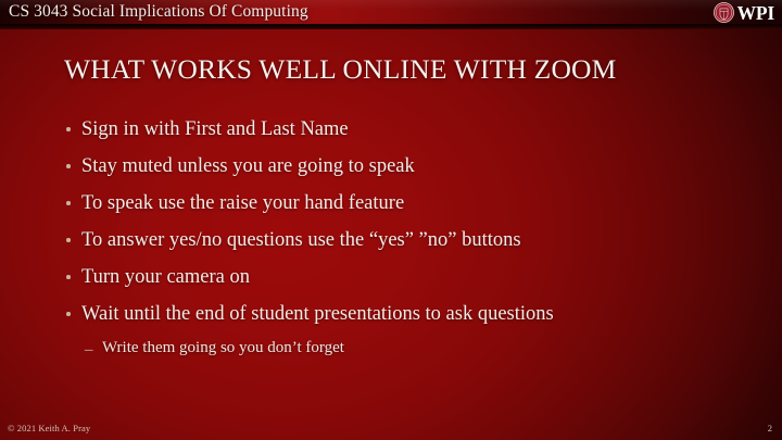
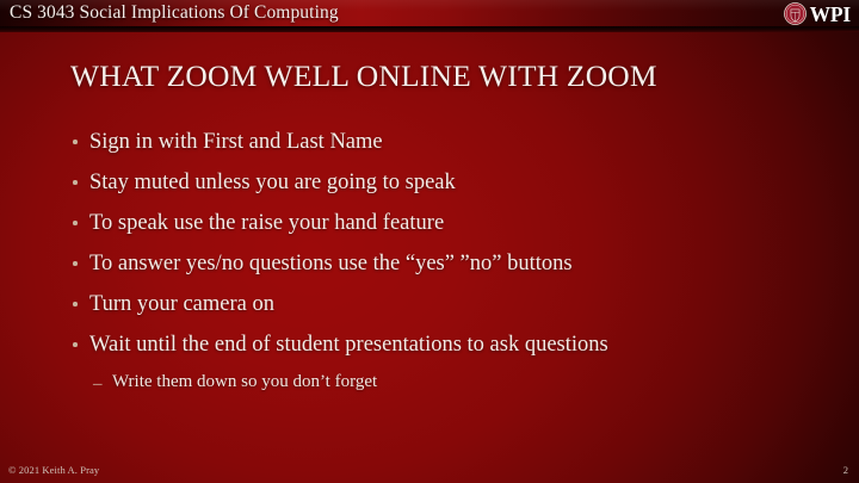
  CS 3043 Social Implications Of Computing
  WPI
- WHAT WORKS WELL ONLINE WITH ZOOM
+ WHAT ZOOM WELL ONLINE WITH ZOOM
  Sign in with First and Last Name
  Stay muted unless you are going to speak
  To speak use the raise your hand feature
  To answer yes/no questions use the “yes” ”no” buttons
  Turn your camera on
  Wait until the end of student presentations to ask questions
  –
- Write them going so you don’t forget
+ Write them down so you don’t forget
  © 2021 Keith A. Pray
  2
